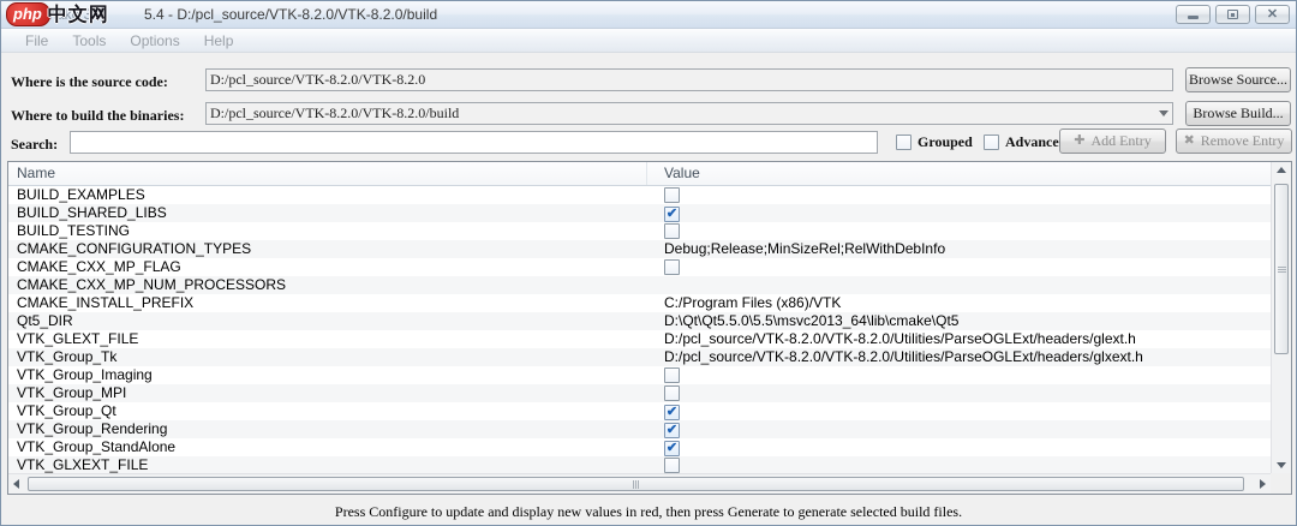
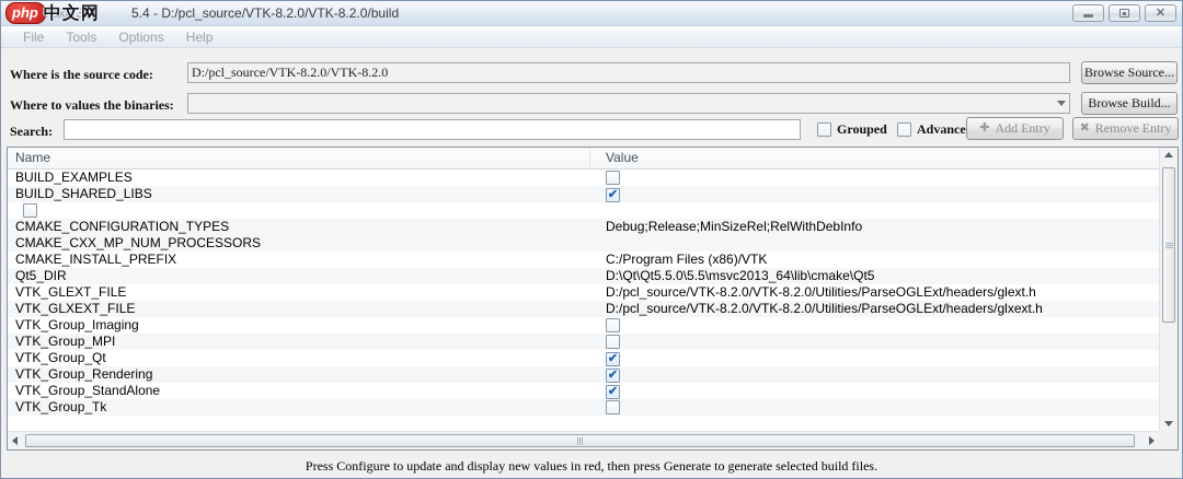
  make 3.
  php
  中文网
  5.4 - D:/pcl_source/VTK-8.2.0/VTK-8.2.0/build
  ✕
  File
  Tools
  Options
  Help
  Where is the source code:
  D:/pcl_source/VTK-8.2.0/VTK-8.2.0
  Browse Source...
- Where to build the binaries:
+ Where to values the binaries:
- D:/pcl_source/VTK-8.2.0/VTK-8.2.0/build
  Browse Build...
  Search:
  Grouped
  Advance
  ✚
  Add Entry
  ✖
  Remove Entry
  Name
  Value
  BUILD_EXAMPLES
  BUILD_SHARED_LIBS
  ✔
- BUILD_TESTING
  CMAKE_CONFIGURATION_TYPES
  Debug;Release;MinSizeRel;RelWithDebInfo
- CMAKE_CXX_MP_FLAG
  CMAKE_CXX_MP_NUM_PROCESSORS
  CMAKE_INSTALL_PREFIX
  C:/Program Files (x86)/VTK
  Qt5_DIR
  D:\Qt\Qt5.5.0\5.5\msvc2013_64\lib\cmake\Qt5
  VTK_GLEXT_FILE
  D:/pcl_source/VTK-8.2.0/VTK-8.2.0/Utilities/ParseOGLExt/headers/glext.h
- VTK_Group_Tk
+ VTK_GLXEXT_FILE
  D:/pcl_source/VTK-8.2.0/VTK-8.2.0/Utilities/ParseOGLExt/headers/glxext.h
  VTK_Group_Imaging
  VTK_Group_MPI
  VTK_Group_Qt
  ✔
  VTK_Group_Rendering
  ✔
  VTK_Group_StandAlone
  ✔
- VTK_GLXEXT_FILE
+ VTK_Group_Tk
  Press Configure to update and display new values in red, then press Generate to generate selected build files.
